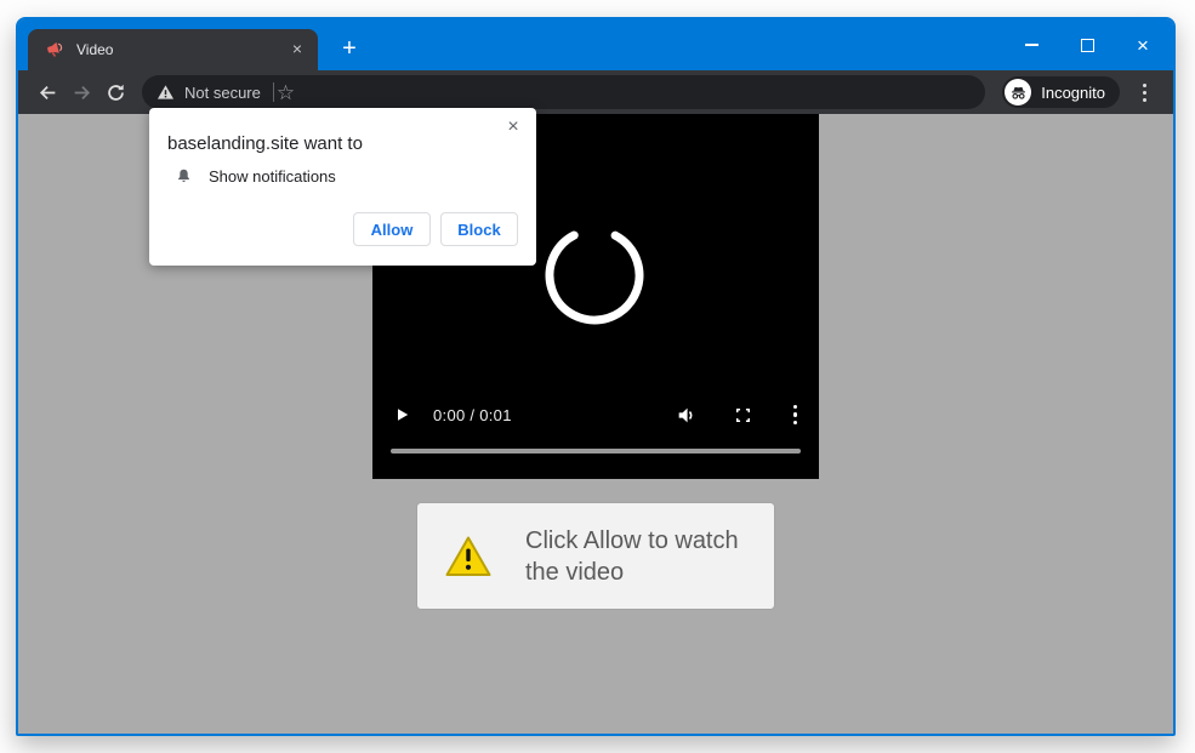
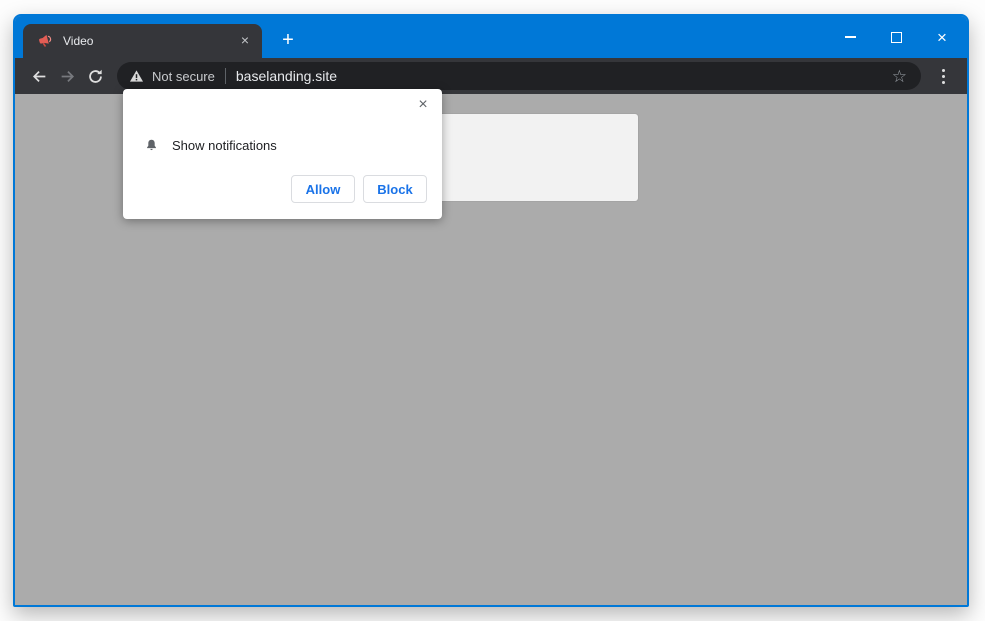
  Video
  ×
  +
  ×
  Not secure
+ baselanding.site
  ☆
- Incognito
- 0:00 / 0:01
- Click Allow to watch the video
- baselanding.site want to
  ×
  Show notifications
  Allow
  Block
